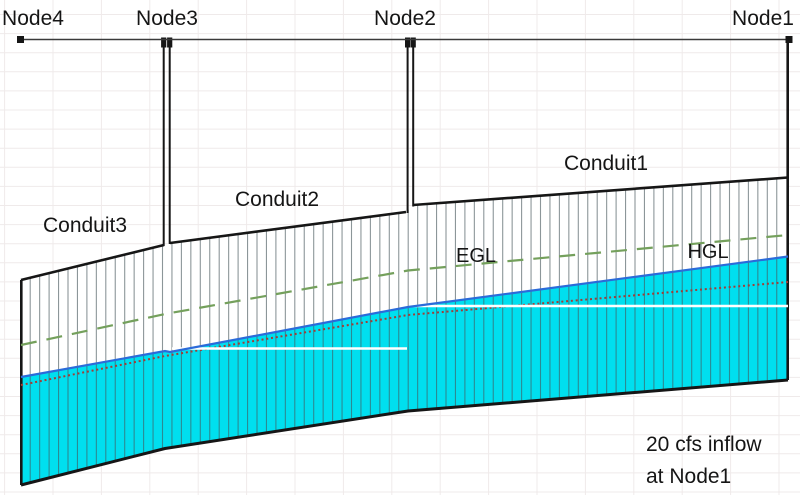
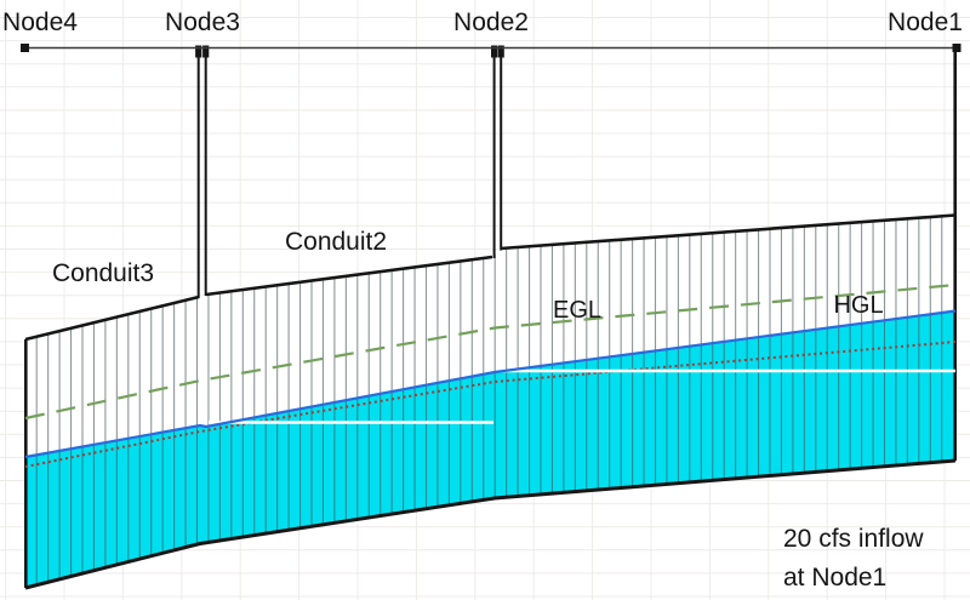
  Node4
  Node3
  Node2
  Node1
  Conduit3
  Conduit2
- Conduit1
  EGL
  HGL
  20 cfs inflow
  at Node1
